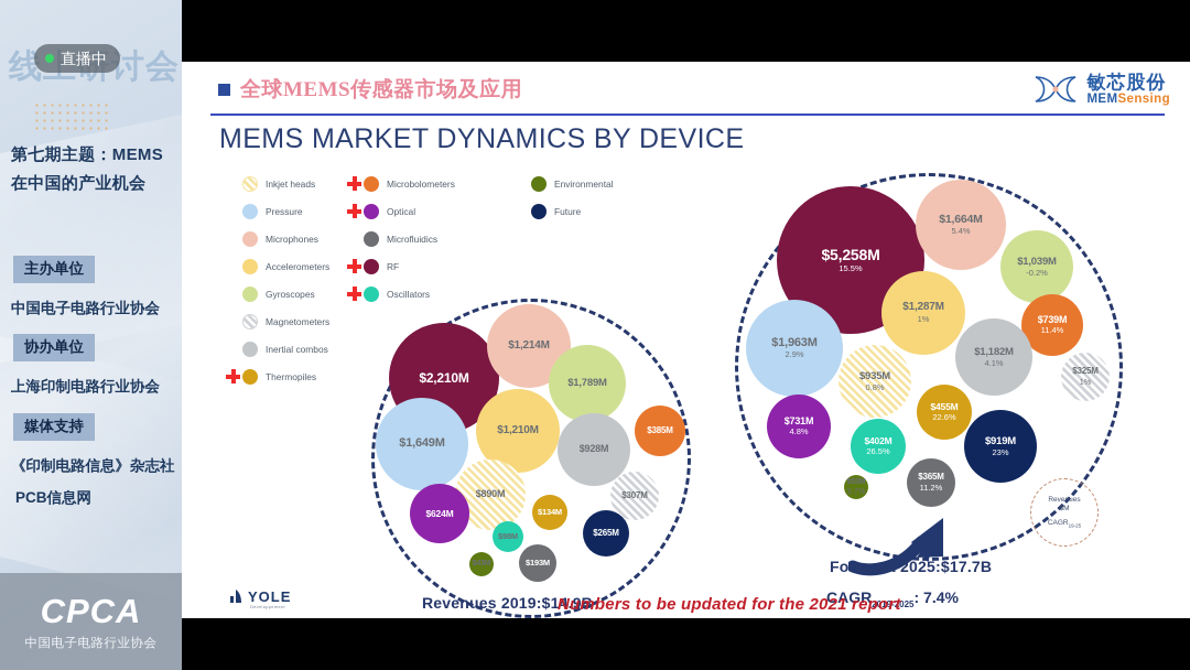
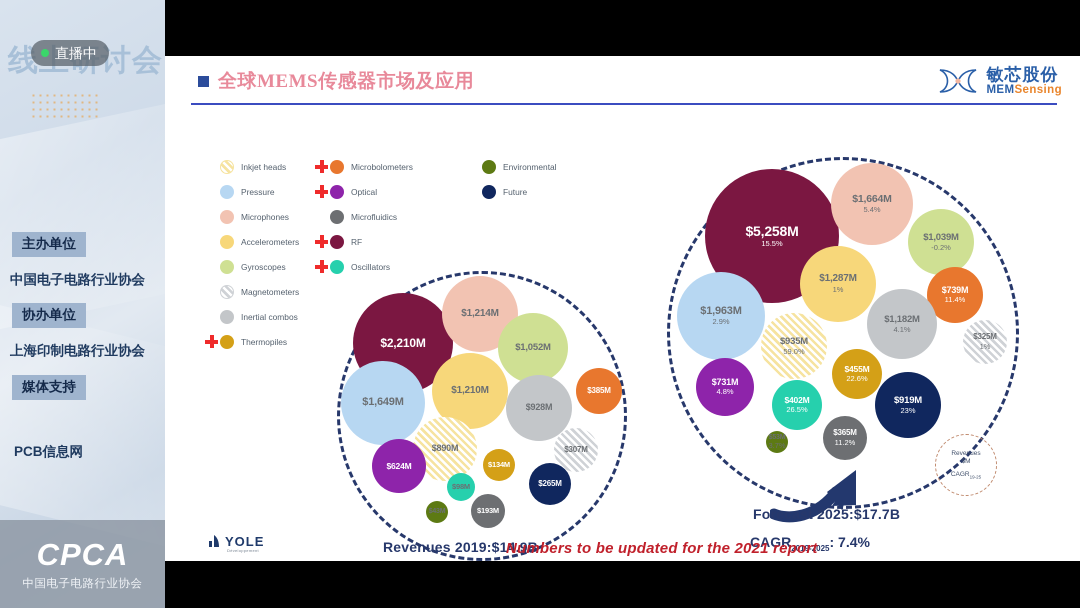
  线上研讨会
  直播中
- 第七期主题：MEMS在中国的产业机会
  主办单位
  中国电子电路行业协会
  协办单位
  上海印制电路行业协会
  媒体支持
- 《印制电路信息》杂志社
  PCB信息网
  CPCA
  中国电子电路行业协会
  全球MEMS传感器市场及应用
  敏芯股份
  MEMSensing
- MEMS MARKET DYNAMICS BY DEVICE
  Inkjet heads
  Pressure
  Microphones
  Accelerometers
  Gyroscopes
  Magnetometers
  Inertial combos
  Thermopiles
  Microbolometers
  Optical
  Microfluidics
  RF
  Oscillators
  Environmental
  Future
  $2,210M
  $1,214M
- $1,789M
+ $1,052M
  $1,649M
  $1,210M
  $928M
  $385M
  $890M
  $307M
  $624M
  $134M
  $98M
  $265M
  $193M
  $5,258M
  15.5%
  $1,664M
  5.4%
  $1,039M
  -0.2%
  $1,963M
  2.9%
  $1,287M
  1%
  $739M
  11.4%
  $1,182M
  4.1%
  $935M
- 0.8%
+ 59.0%
  $325M
  1%
  $455M
  22.6%
  $731M
  4.8%
  $402M
  26.5%
  $919M
  23%
  $365M
  11.2%
  3.7%
  CAGR2019-2025: 7.4%
  Revenues 2019:$14.9B
  Forecast 2025:$17.7B
  Numbers to be updated for the 2021 report
  YOLE
